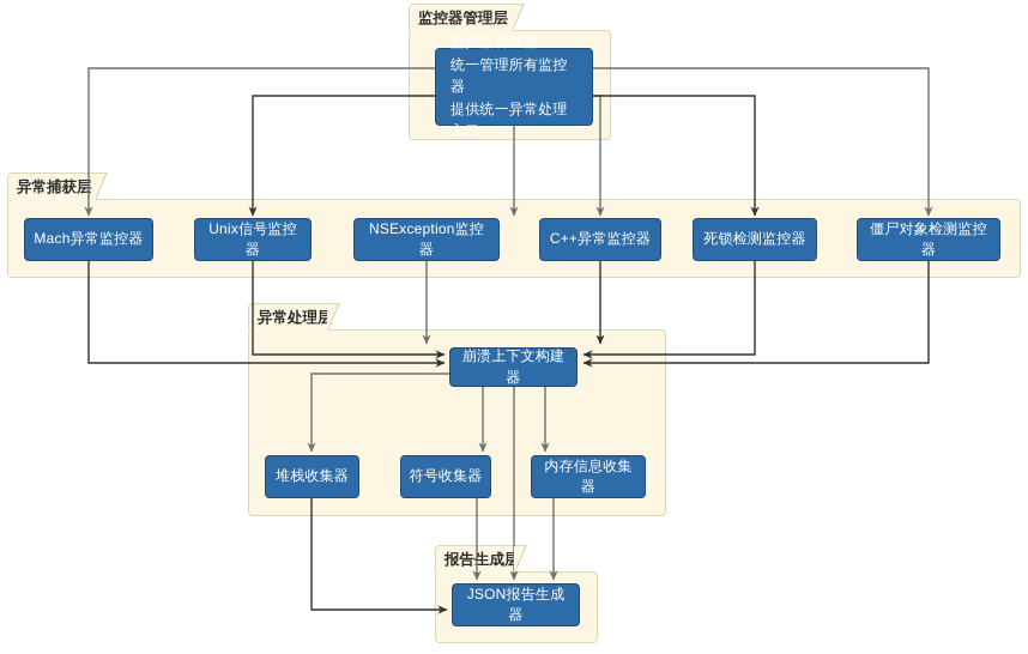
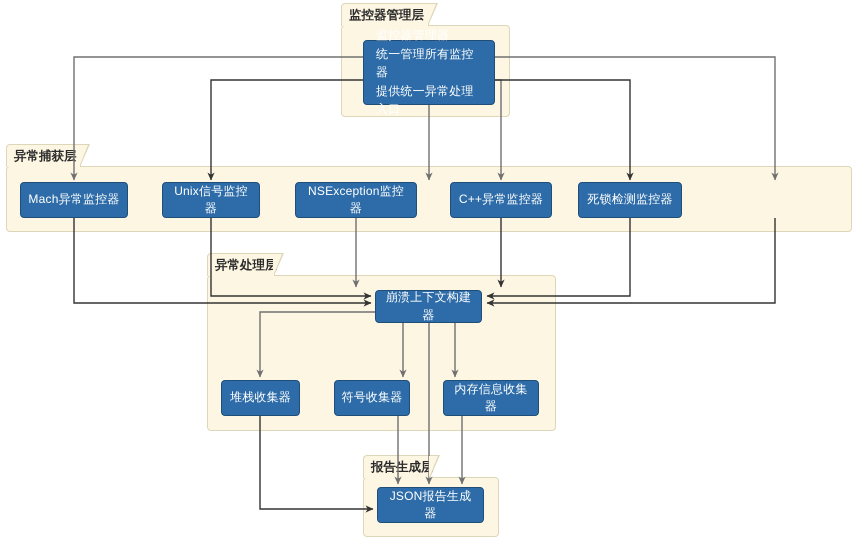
  监控器管理层
  异常捕获层
  异常处理层
  报告生成层
  监控器管理器
  统一管理所有监控器
  提供统一异常处理入口
  Mach异常监控器
  Unix信号监控器
  NSException监控器
  C++异常监控器
  死锁检测监控器
- 僵尸对象检测监控器
  崩溃上下文构建器
  堆栈收集器
  符号收集器
  内存信息收集器
  JSON报告生成器
